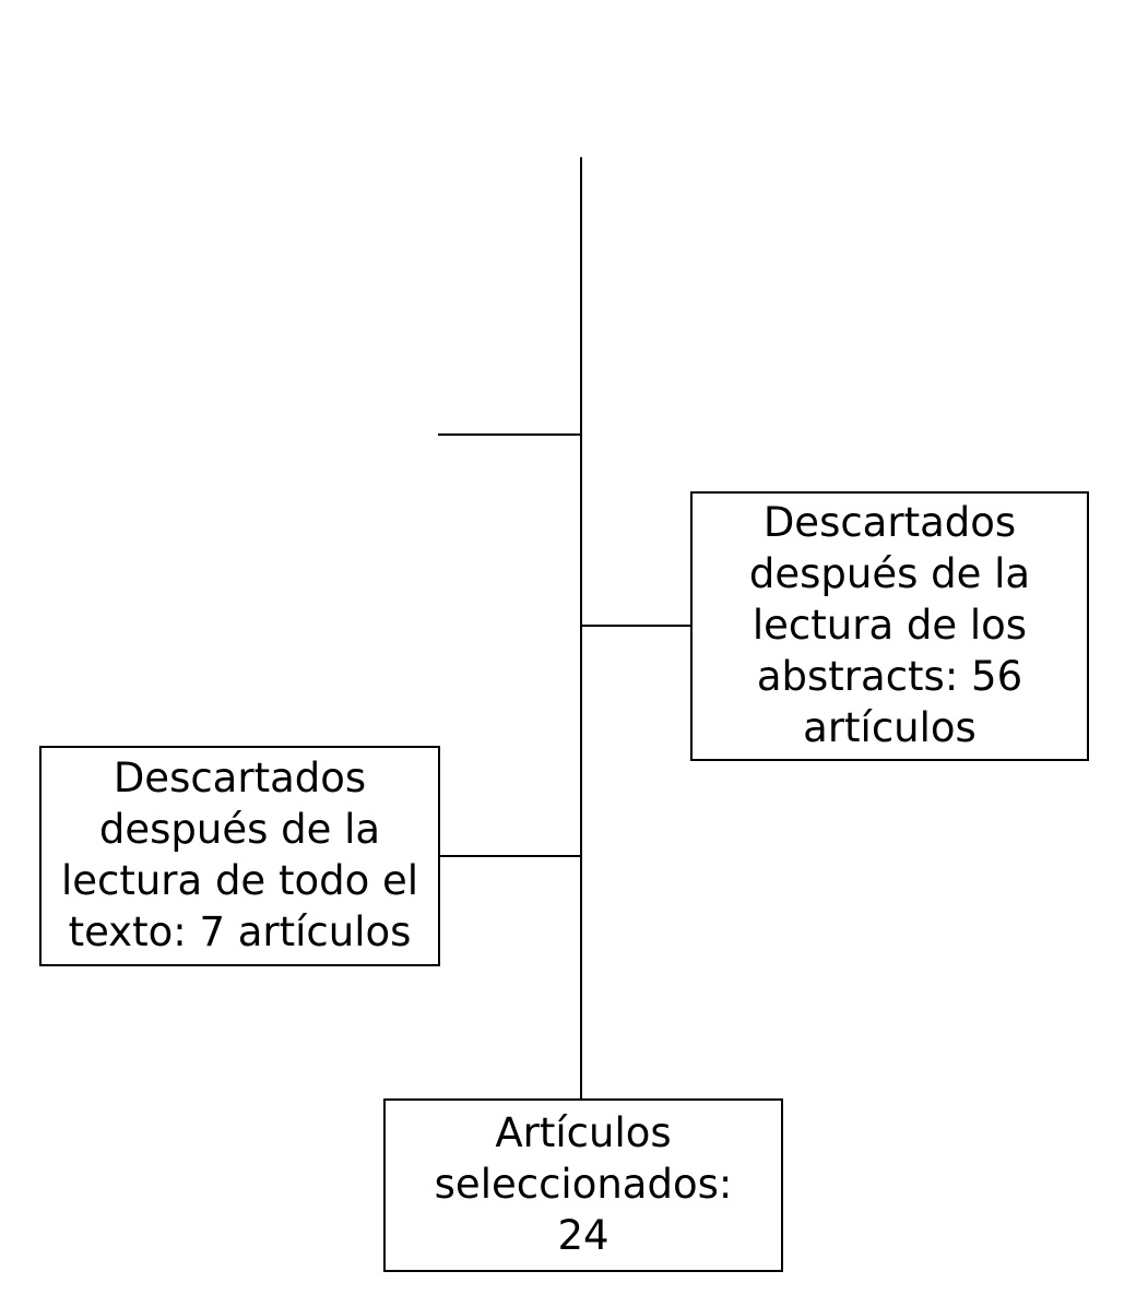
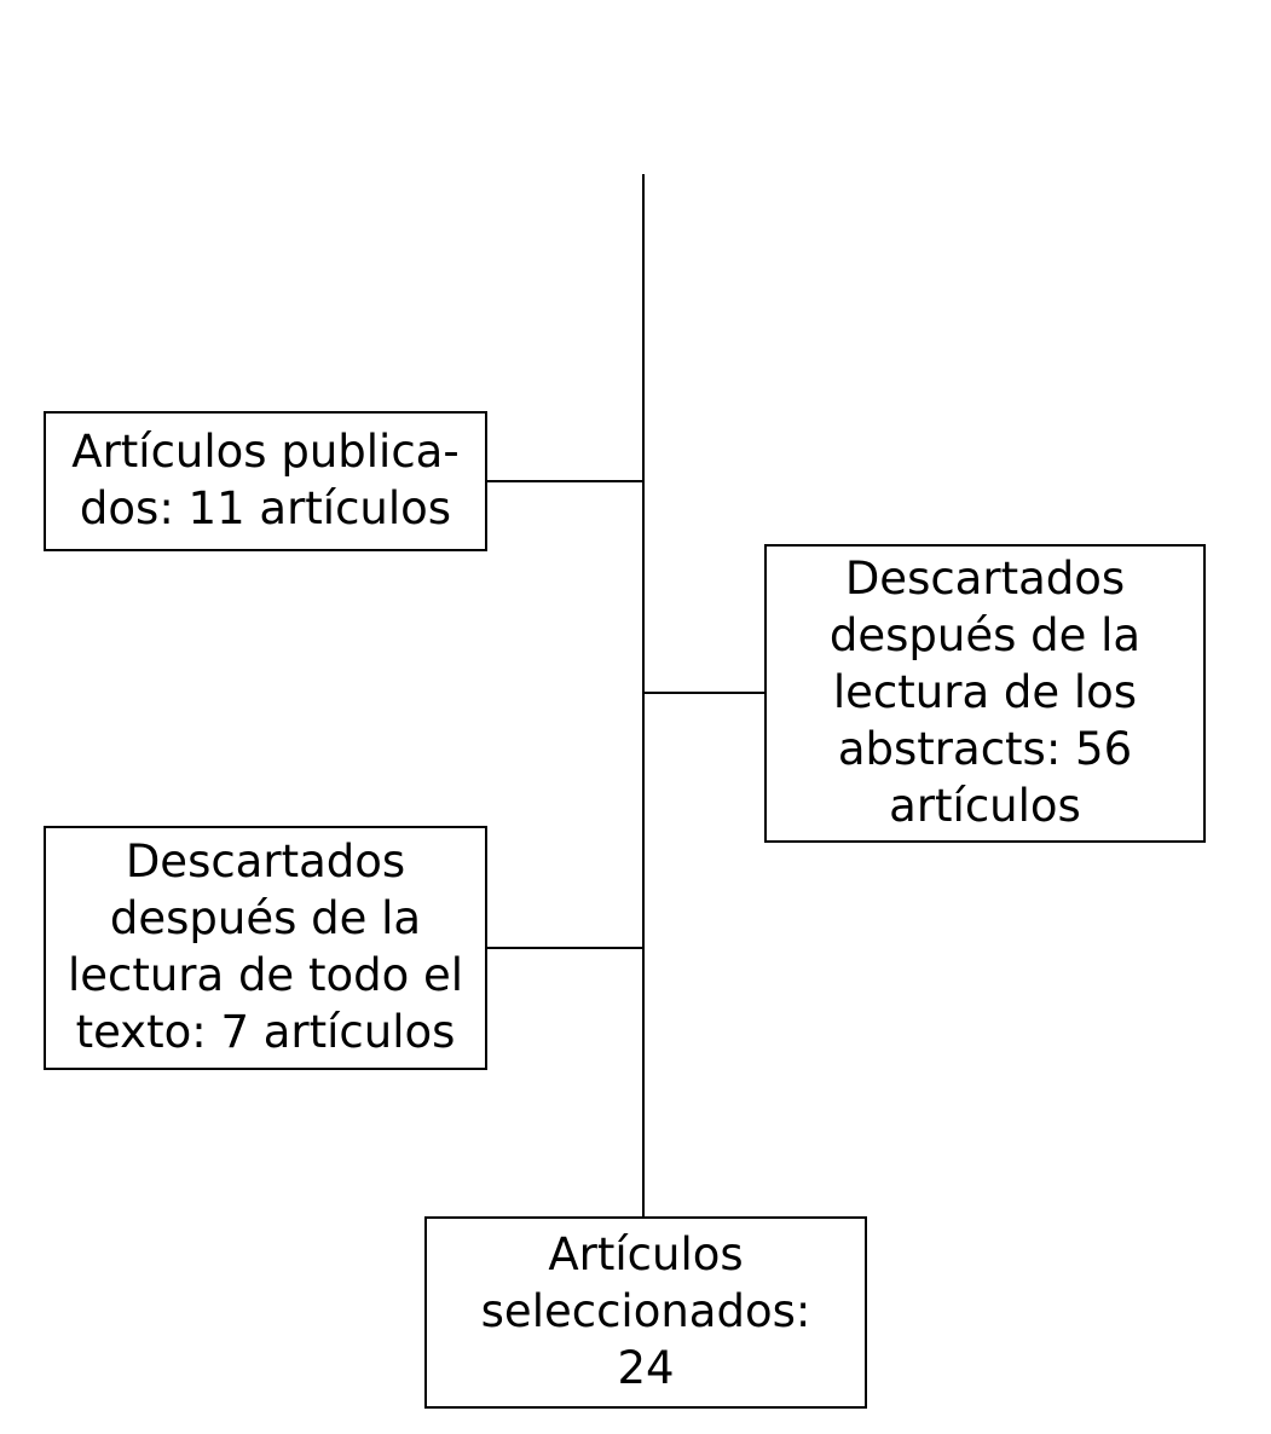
+ Artículos publica-
+ dos: 11 artículos
  Descartados
  después de la
  lectura de los
  abstracts: 56
  artículos
  Descartados
  después de la
  lectura de todo el
  texto: 7 artículos
  Artículos
  seleccionados:
  24
